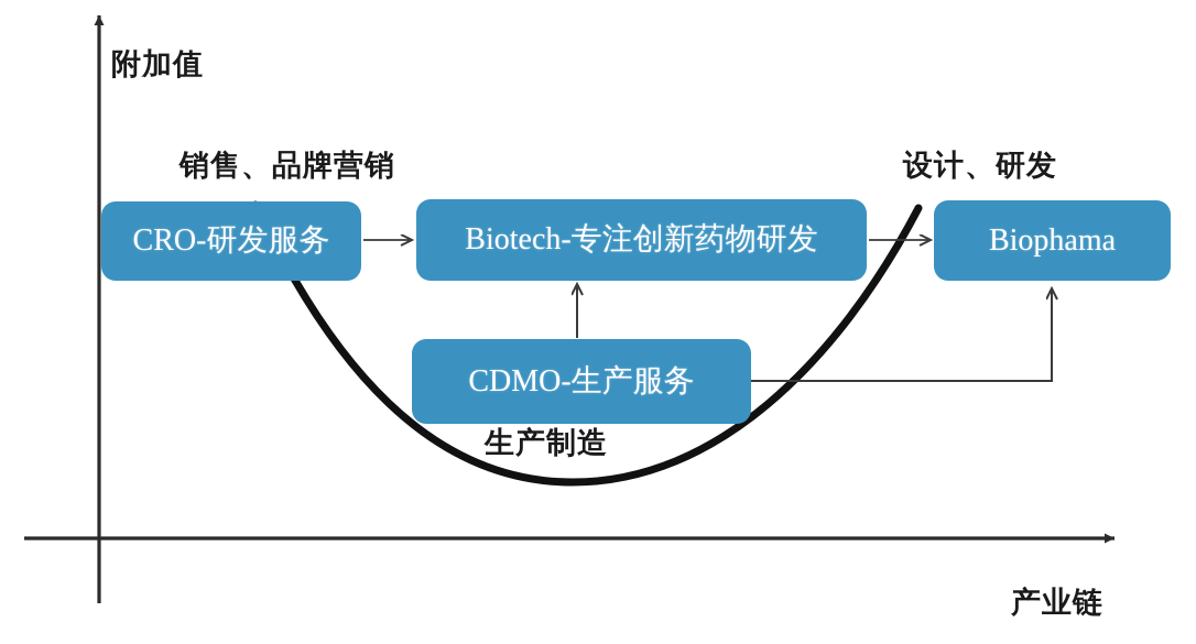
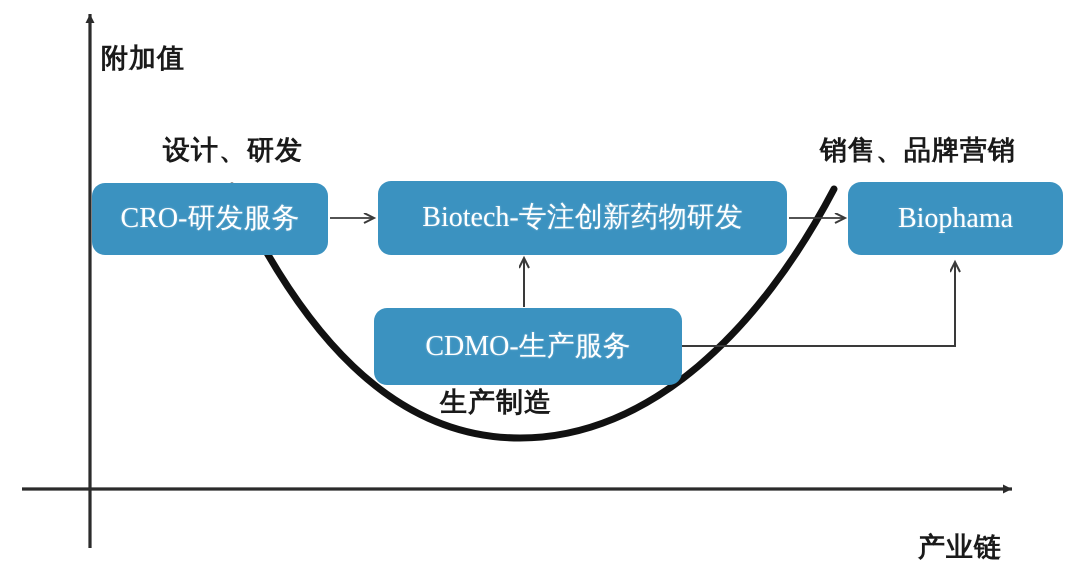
  附加值
  产业链
- 销售、品牌营销
+ 设计、研发
  生产制造
- 设计、研发
+ 销售、品牌营销
  CRO-研发服务
  Biotech-专注创新药物研发
  Biophama
  CDMO-生产服务
